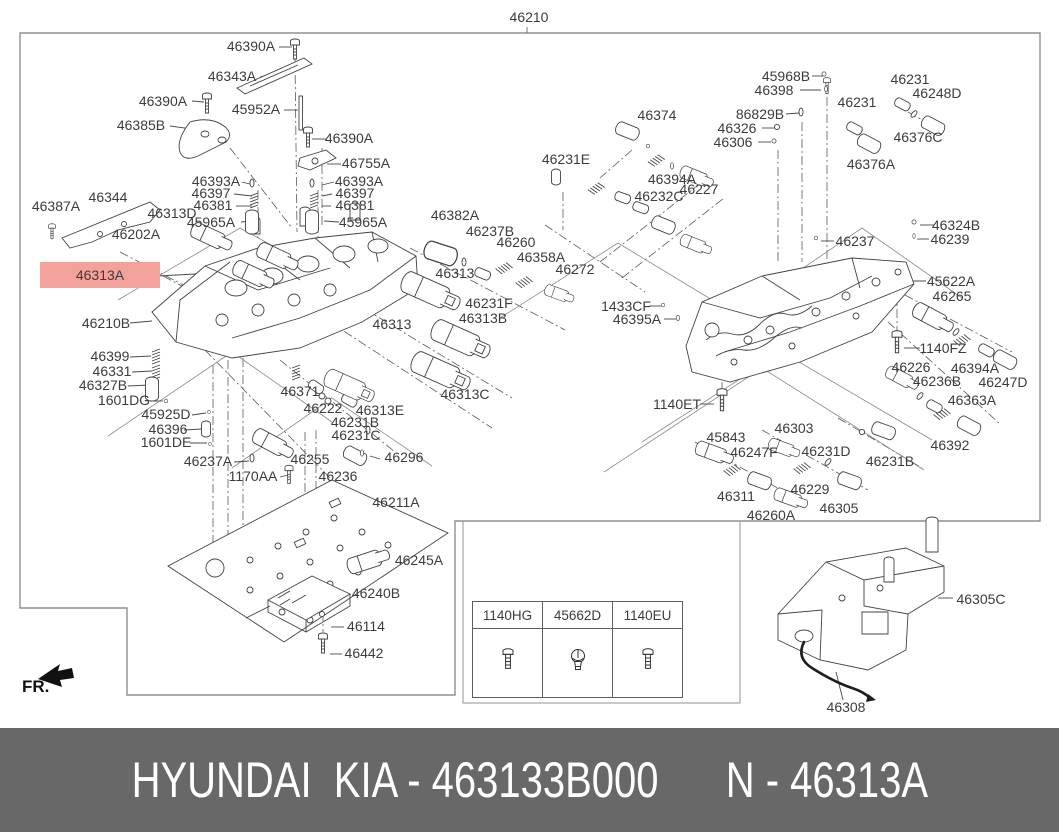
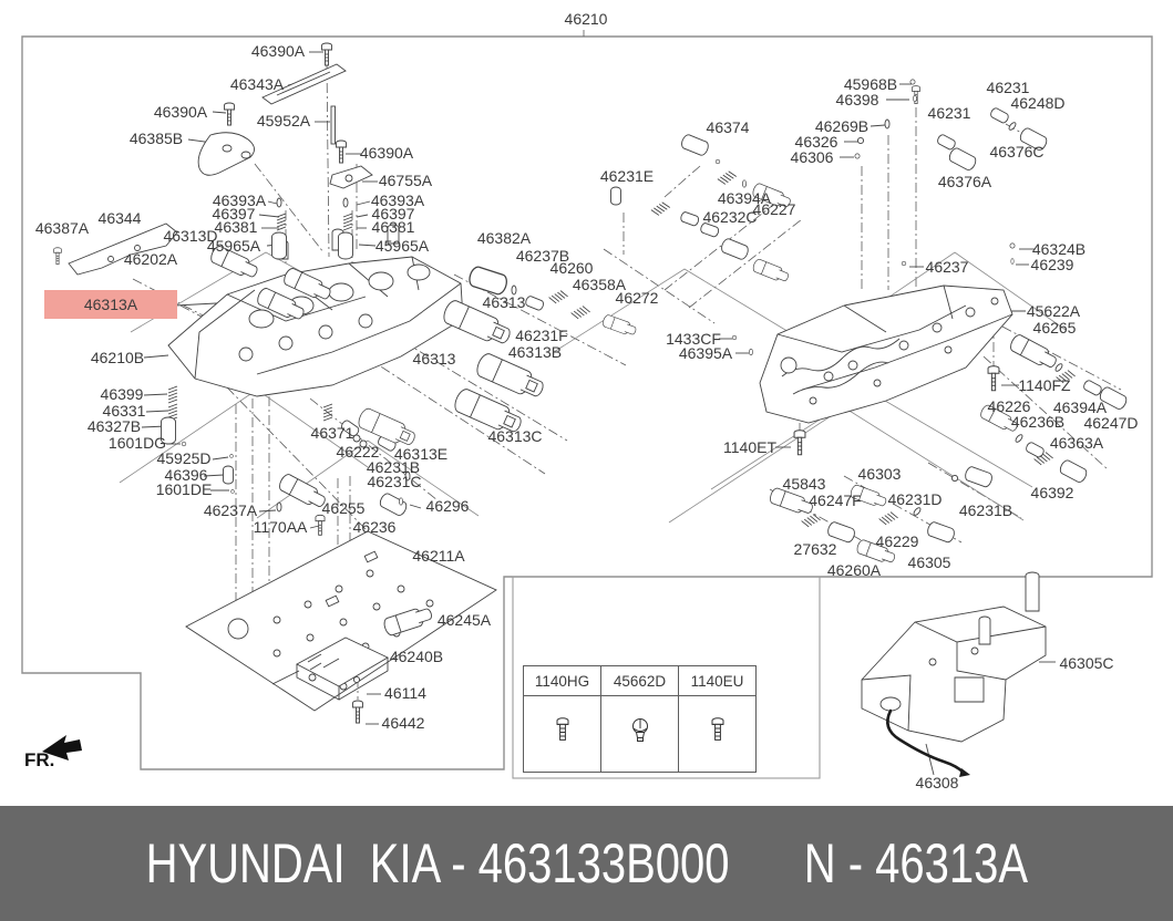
  FR.
  46210
  46390A
  46343A
  46390A
  45952A
  46385B
  46390A
  46755A
  46393A
  46397
  46381
  45965A
  46393A
  46397
  46381
  45965A
  46387A
  46344
  46313D
  46202A
  46313A
  46210B
  46399
  46331
  46327B
  1601DG
  45925D
  46396
  1601DE
  46237A
  1170AA
  46255
  46236
  46296
  46231C
  46231B
  46222
  46371
  46313E
  46313
  46211A
  46245A
  46240B
  46114
  46442
  46382A
  46237B
  46260
  46358A
  46272
  46313
  46231F
  46313B
  46313C
  46231E
  1433CF
  46395A
  1140ET
  46374
  46394A
  46232C
  46227
  45968B
  46398
- 86829B
+ 46269B
  46326
  46306
  46231
  46231
  46248D
  46376C
  46376A
  46324B
  46239
  46237
  45622A
  46265
  1140FZ
  46226
  46394A
  46236B
  46247D
  46363A
  46392
  45843
  46303
  46247F
  46231D
  46231B
- 46311
+ 27632
  46229
  46305
  46260A
  46305C
  46308
  1140HG	45662D	1140EU
  HYUNDAI KIA - 463133B000
  N - 46313A
